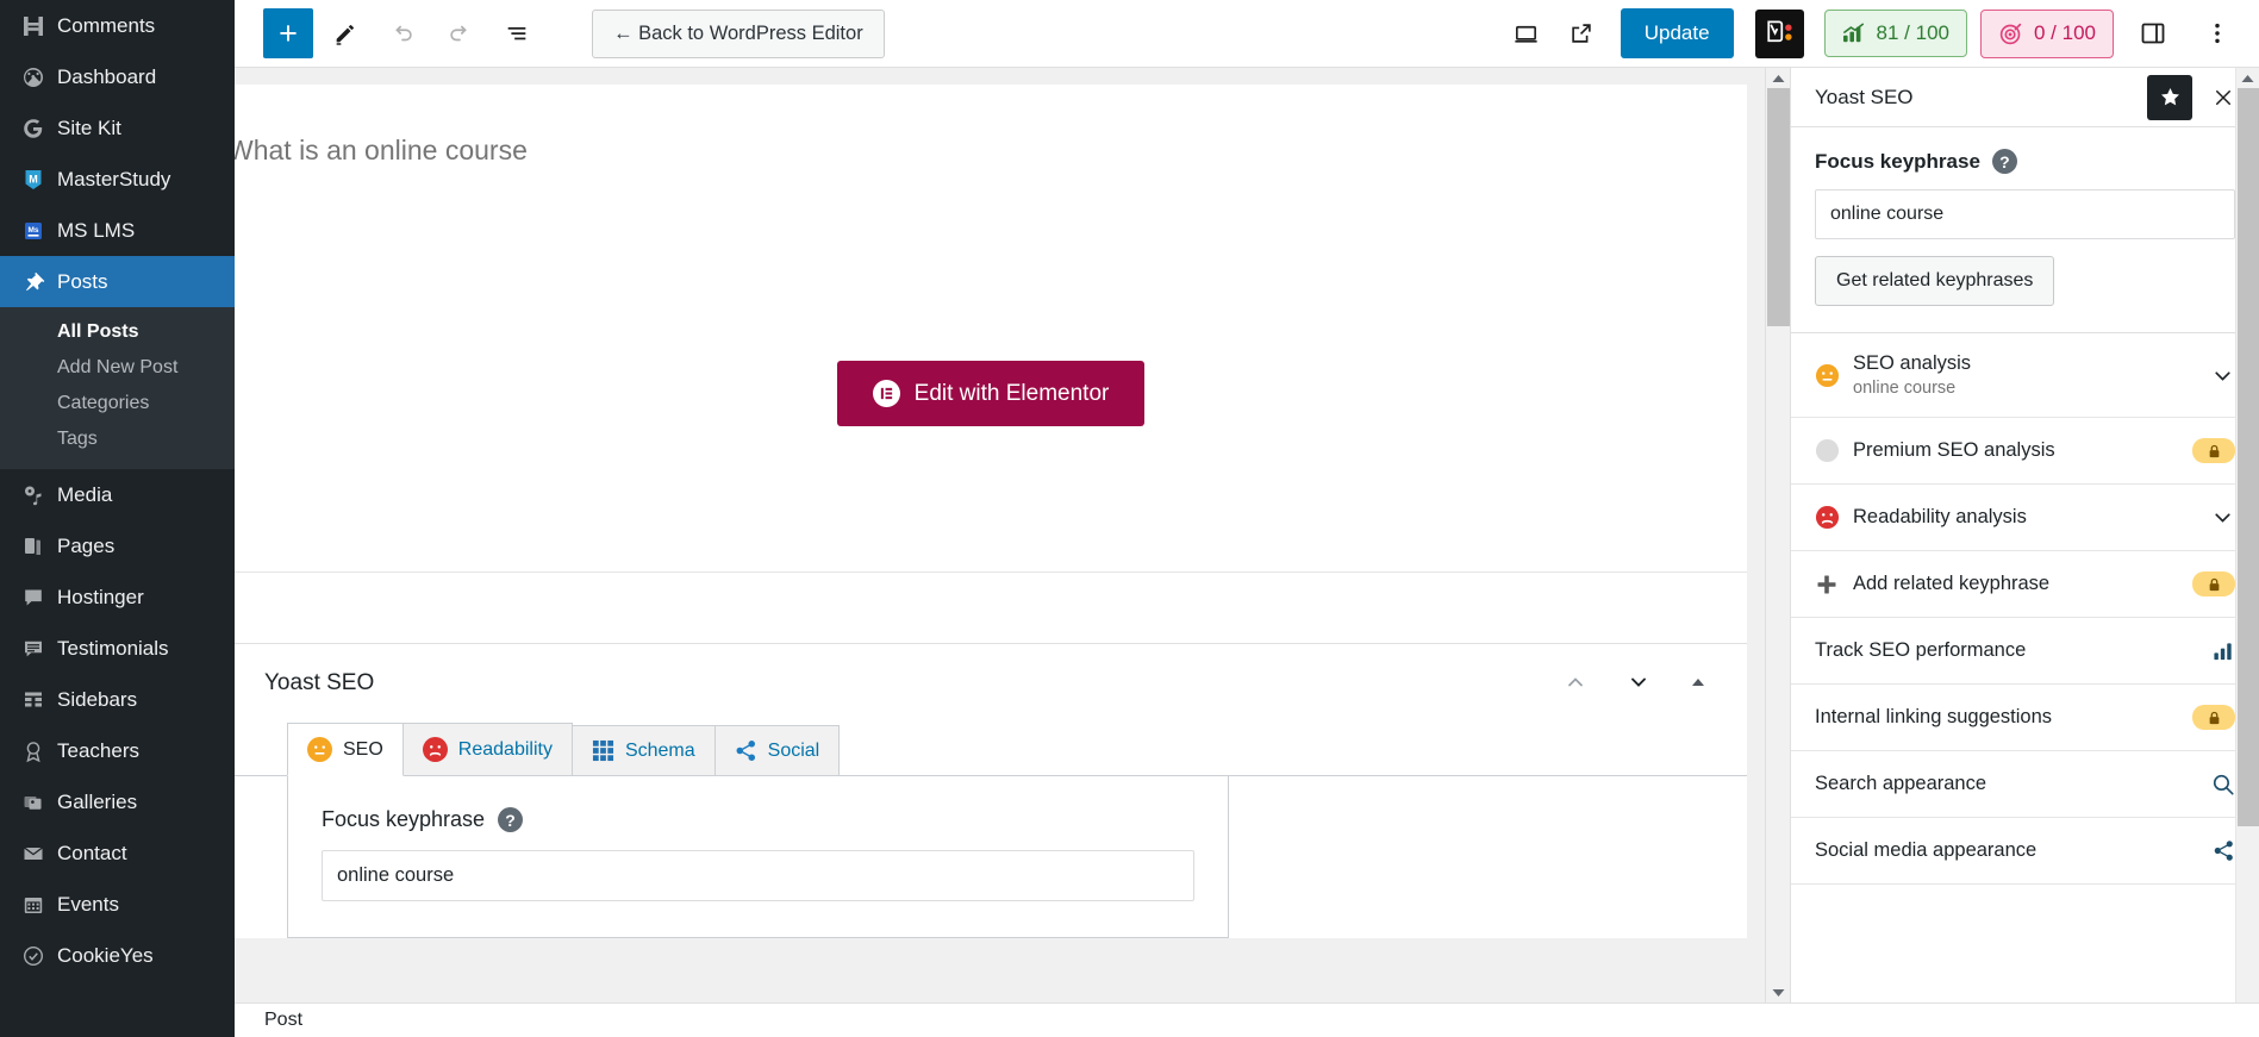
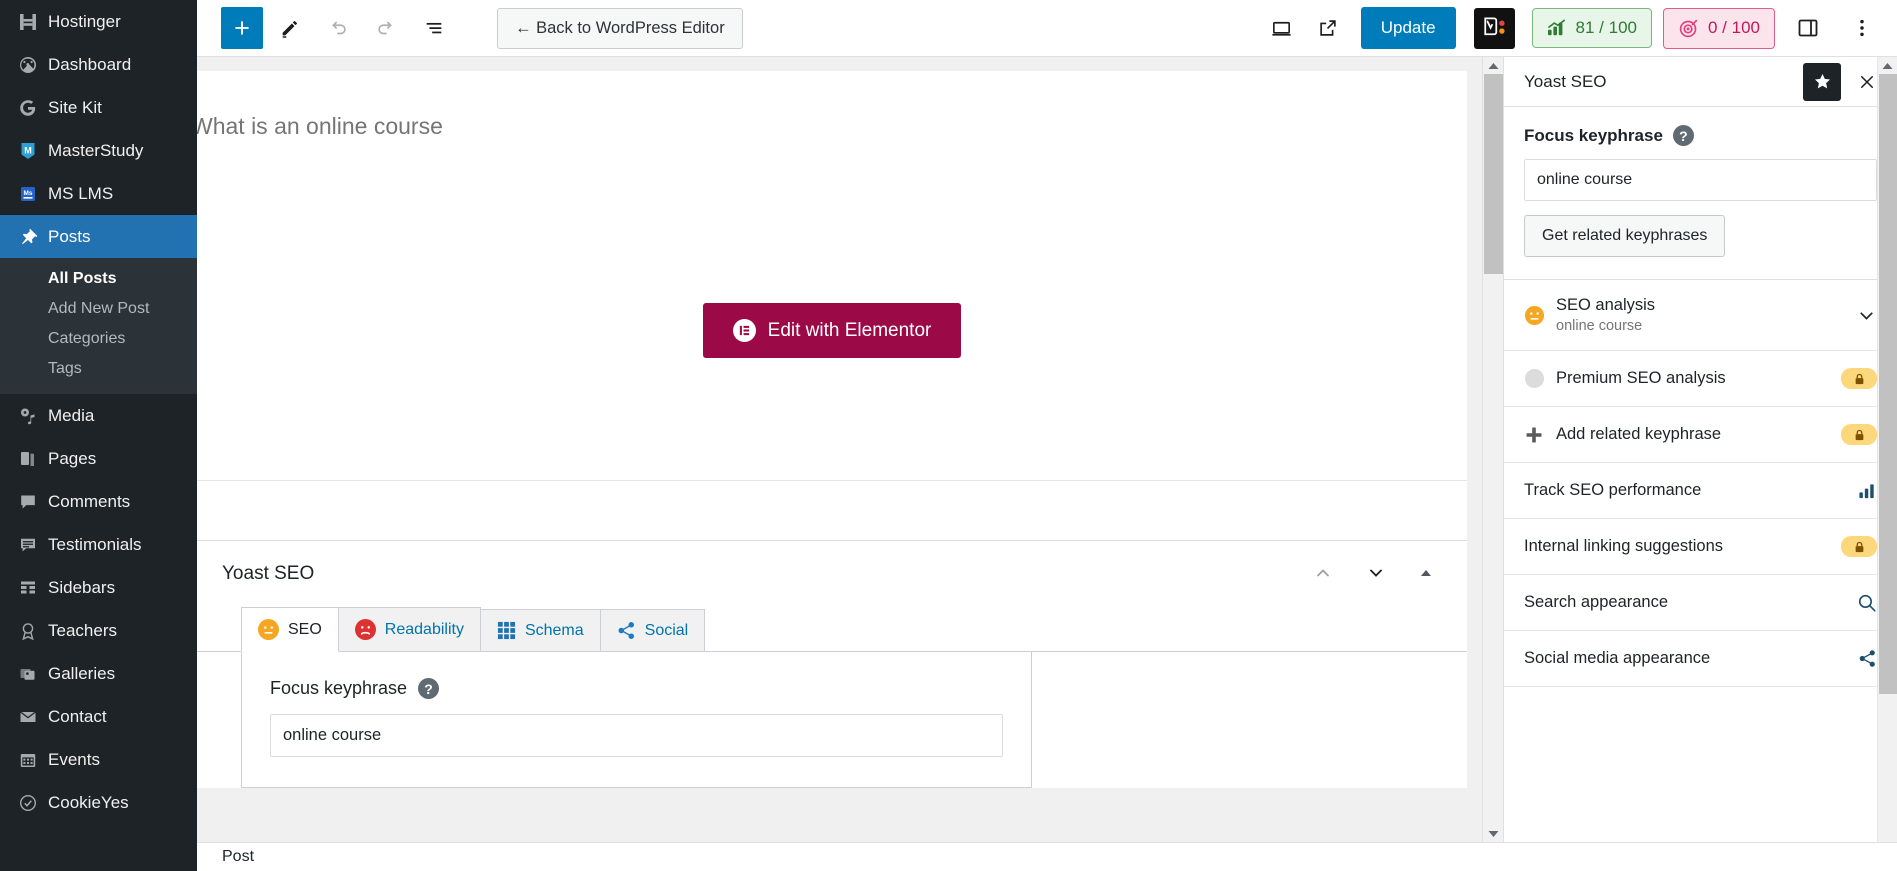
- Comments
+ Hostinger
  Dashboard
  Site Kit
  M
  MasterStudy
  MS LMS
  Posts
  All Posts
  Add New Post
  Categories
  Tags
  Media
  Pages
- Hostinger
+ Comments
  Testimonials
  Sidebars
  Teachers
  Galleries
  Contact
  Events
  CookieYes
  +
  ← Back to WordPress Editor
  Update
  81 / 100
  0 / 100
  What is an online course
  Edit with Elementor
  Yoast SEO
  SEO
  Readability
  Schema
  Social
  Focus keyphrase
  ?
  online course
  Yoast SEO
  Focus keyphrase
  ?
  online course Get related keyphrases
  SEO analysis
  online course
  Premium SEO analysis
- Readability analysis
  Add related keyphrase
  Track SEO performance
  Internal linking suggestions
  Search appearance
  Social media appearance
  Post
